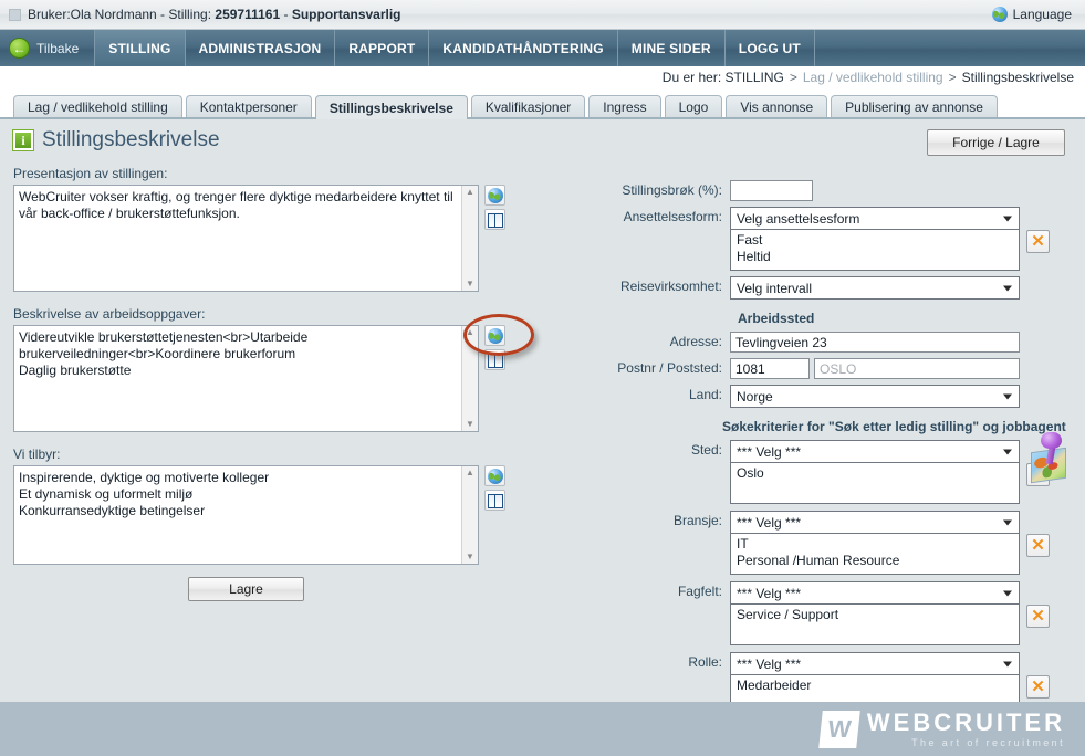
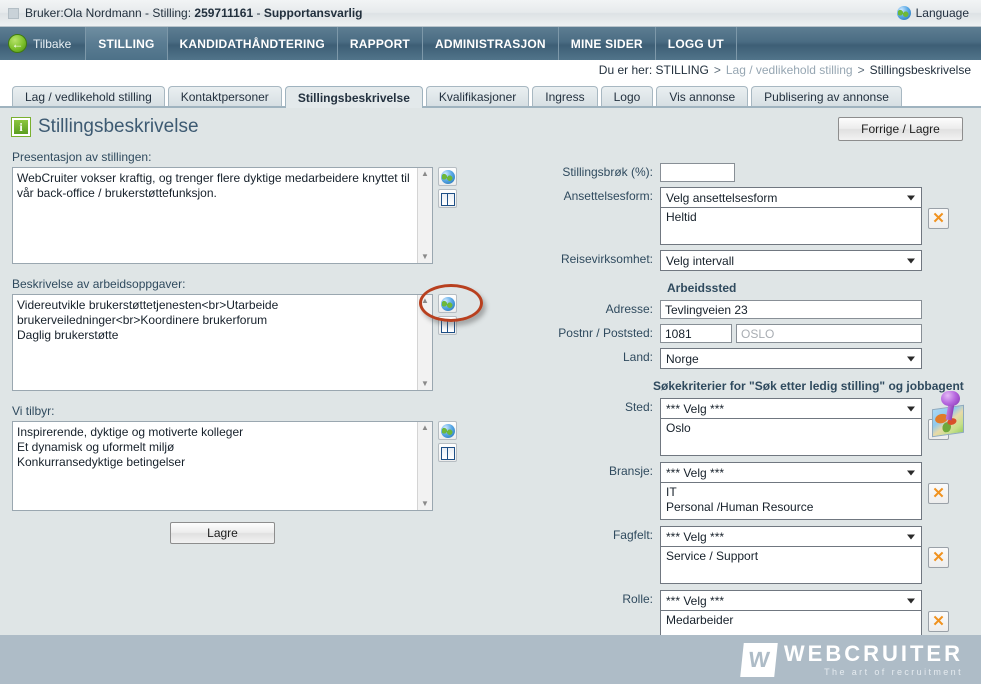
  Bruker:Ola Nordmann - Stilling: 259711161 - Supportansvarlig
  Language
  ←
  Tilbake
  STILLING
- ADMINISTRASJON
+ KANDIDATHÅNDTERING
  RAPPORT
- KANDIDATHÅNDTERING
+ ADMINISTRASJON
  MINE SIDER
  LOGG UT
  Du er her: STILLING
  >
  Lag / vedlikehold stilling
  >
  Stillingsbeskrivelse
  Lag / vedlikehold stilling
  Kontaktpersoner
  Stillingsbeskrivelse
  Kvalifikasjoner
  Ingress
  Logo
  Vis annonse
  Publisering av annonse
  i
  Stillingsbeskrivelse
  Forrige / Lagre
  Presentasjon av stillingen:
  WebCruiter vokser kraftig, og trenger flere dyktige medarbeidere knyttet til vår back-office / brukerstøttefunksjon.
  ▲
  ▼
  Beskrivelse av arbeidsoppgaver:
  Videreutvikle brukerstøttetjenesten<br>Utarbeide brukerveiledninger<br>Koordinere brukerforum
  Daglig brukerstøtte
  ▲
  ▼
  Vi tilbyr:
  Inspirerende, dyktige og motiverte kolleger
  Et dynamisk og uformelt miljø
  Konkurransedyktige betingelser
  ▲
  ▼
  Lagre
  Stillingsbrøk (%):
  Ansettelsesform:
  Velg ansettelsesform
- Fast
  Heltid
  ✕
  Reisevirksomhet:
  Velg intervall
  Arbeidssted
  Adresse:
  Tevlingveien 23
  Postnr / Poststed:
  1081
  OSLO
  Land:
  Norge
  Søkekriterier for "Søk etter ledig stilling" og jobbagent
  Sted:
  *** Velg ***
  Oslo
  Bransje:
  *** Velg ***
  IT
  Personal /Human Resource
  ✕
  Fagfelt:
  *** Velg ***
  Service / Support
  ✕
  Rolle:
  *** Velg ***
  Medarbeider
  ✕
  WEBCRUITER
  The art of recruitment
